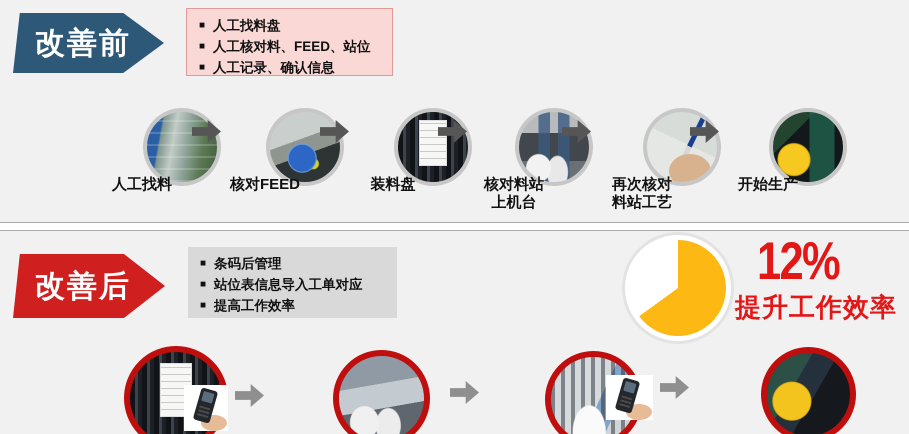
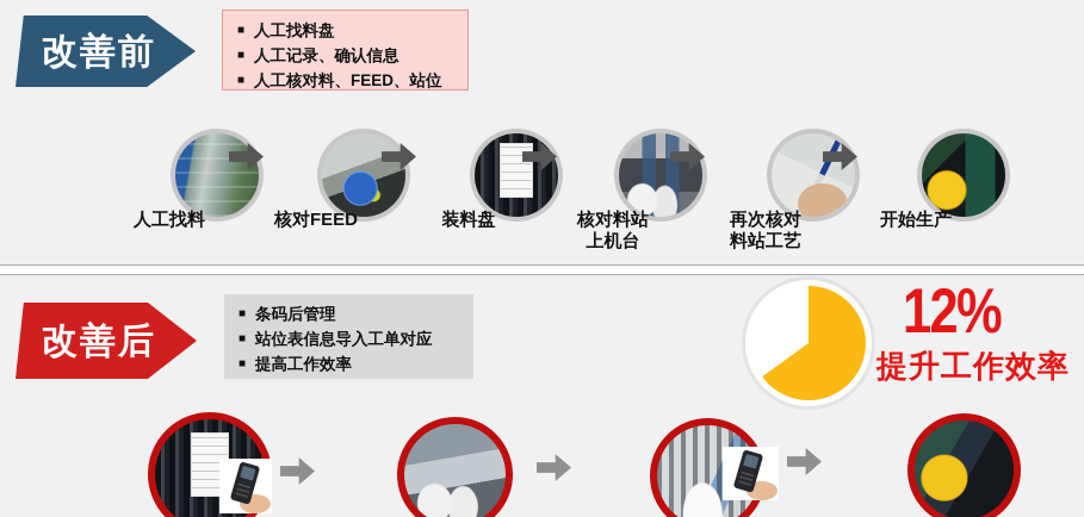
  改善前
  ■
  人工找料盘
  ■
- 人工核对料、FEED、站位
+ 人工记录、确认信息
  ■
- 人工记录、确认信息
+ 人工核对料、FEED、站位
  人工找料
  核对FEED
  装料盘
  核对料站
  上机台
  再次核对
  料站工艺
  开始生产
  改善后
  ■
  条码后管理
  ■
  站位表信息导入工单对应
  ■
  提高工作效率
  12%
  提升工作效率
